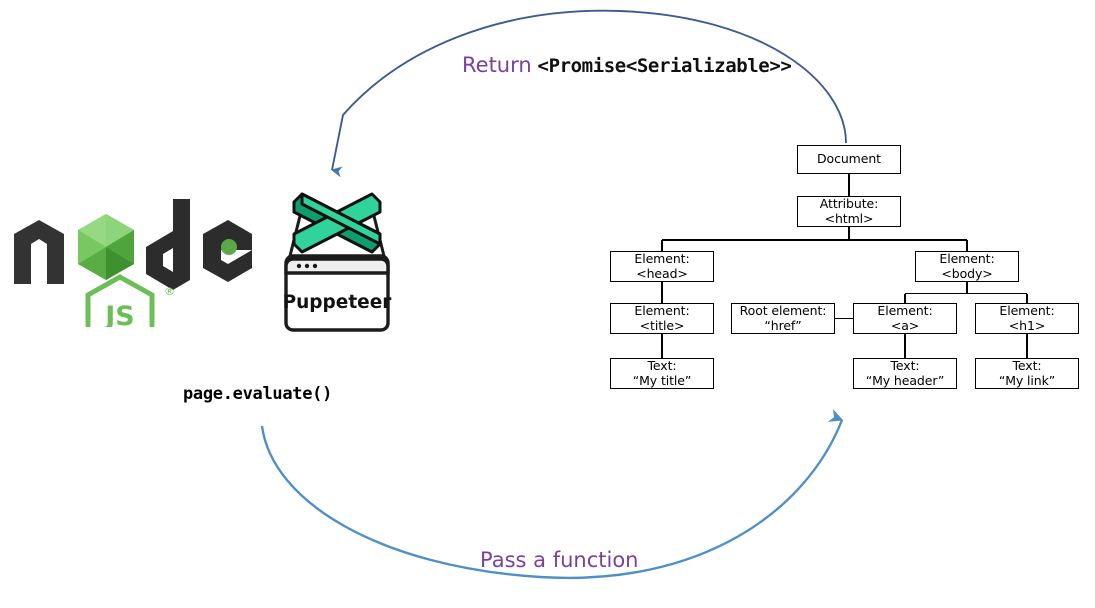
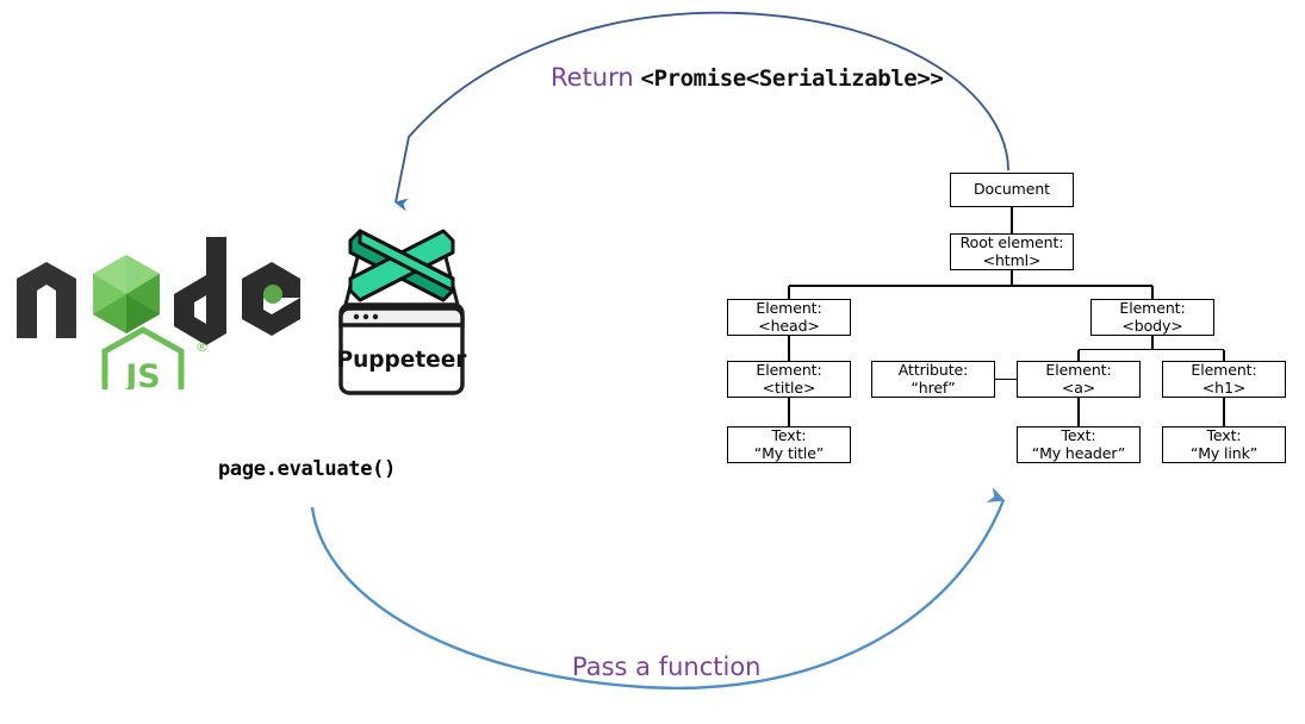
  Return <Promise<Serializable>>
  Pass a function
  page.evaluate()
  JS
  ®
  Puppeteer
  Document
- Attribute:
+ Root element:
  <html>
  Element:
  <head>
  Element:
  <body>
  Element:
  <title>
- Root element:
+ Attribute:
  “href”
  Element:
  <a>
  Element:
  <h1>
  Text:
  “My title”
  Text:
  “My header”
  Text:
  “My link”
